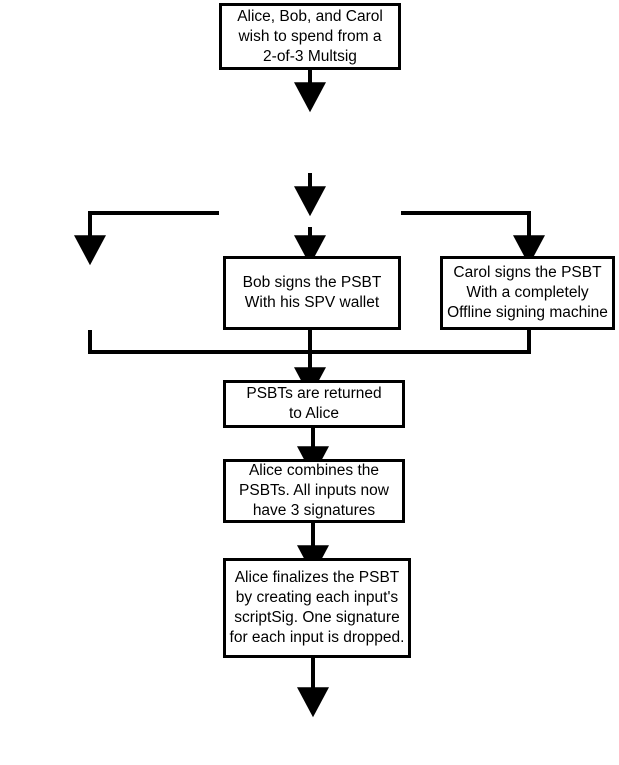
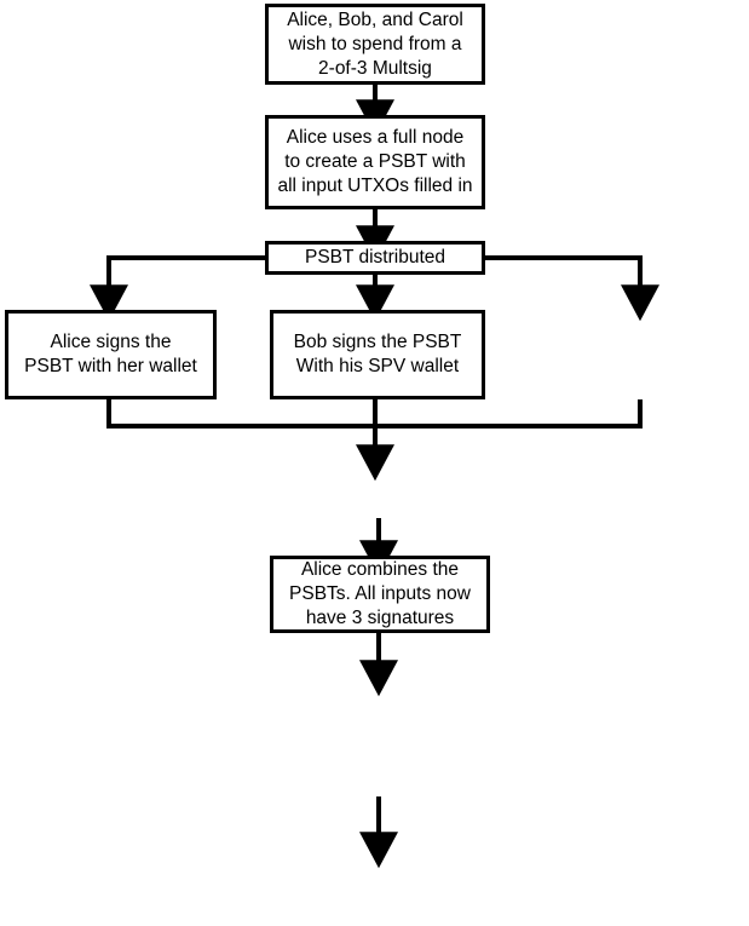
  Alice, Bob, and Carol
  wish to spend from a
  2-of-3 Multsig
+ Alice uses a full node
+ to create a PSBT with
+ all input UTXOs filled in
+ PSBT distributed
+ Alice signs the
+ PSBT with her wallet
  Bob signs the PSBT
  With his SPV wallet
- Carol signs the PSBT
- With a completely
- Offline signing machine
- PSBTs are returned
- to Alice
  Alice combines the
  PSBTs. All inputs now
  have 3 signatures
- Alice finalizes the PSBT
- by creating each input's
- scriptSig. One signature
- for each input is dropped.
